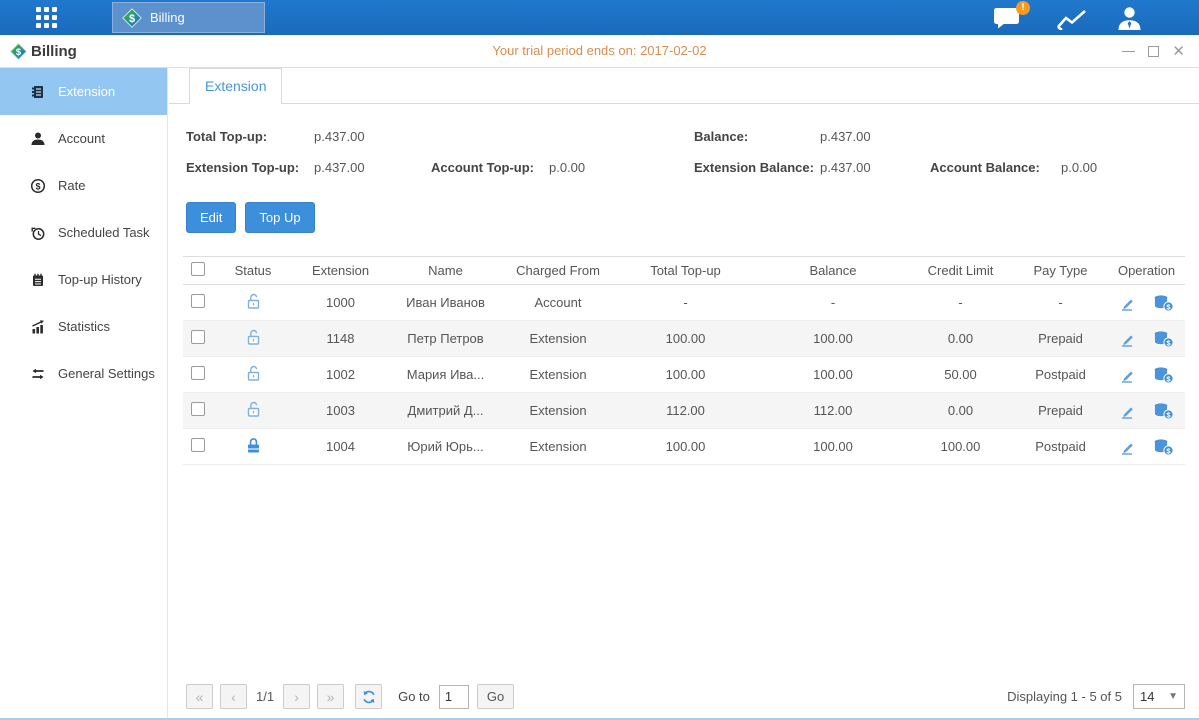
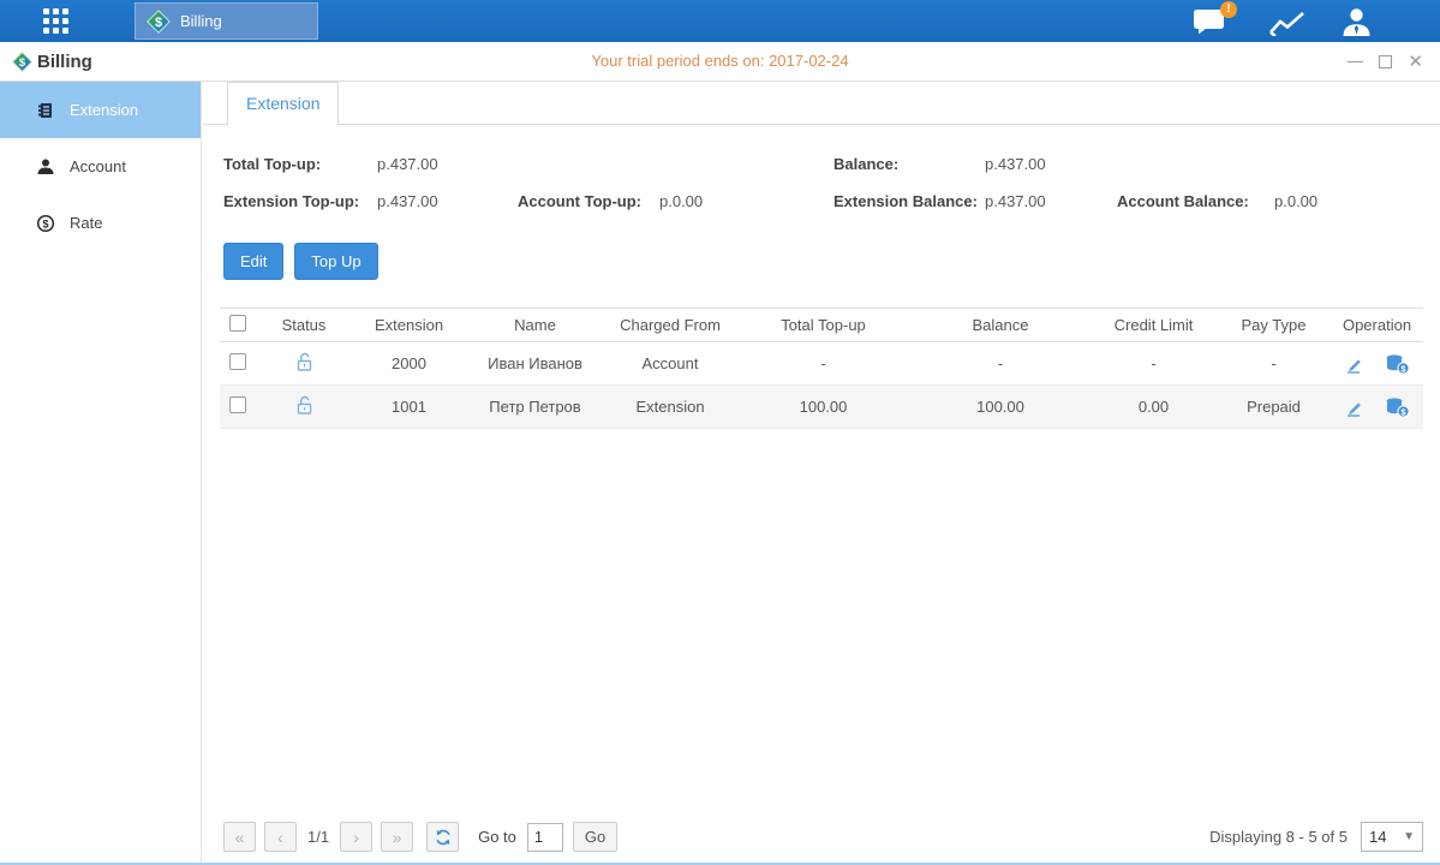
  $
  Billing
  !
  $
  Billing
- Your trial period ends on: 2017-02-02
+ Your trial period ends on: 2017-02-24
  ✕
  Extension
  Account
  $
  Rate
- Scheduled Task
- Top-up History
- Statistics
- General Settings
  Extension
  Total Top-up:
  p.437.00
  Extension Top-up:
  p.437.00
  Account Top-up:
  p.0.00
  Balance:
  p.437.00
  Extension Balance:
  p.437.00
  Account Balance:
  p.0.00
  Edit
  Top Up
  	Status	Extension	Name	Charged From	Total Top-up	Balance	Credit Limit	Pay Type	Operation
- 		1000	Иван Иванов	Account	-	-	-	-	$
+ 		2000	Иван Иванов	Account	-	-	-	-	$
- 		1148	Петр Петров	Extension	100.00	100.00	0.00	Prepaid	$
+ 		1001	Петр Петров	Extension	100.00	100.00	0.00	Prepaid	$
- 		1002	Мария Ива...	Extension	100.00	100.00	50.00	Postpaid	$
- 		1003	Дмитрий Д...	Extension	112.00	112.00	0.00	Prepaid	$
- 		1004	Юрий Юрь...	Extension	100.00	100.00	100.00	Postpaid	$
  «
  ‹
  1/1
  ›
  »
  Go to
  1
  Go
- Displaying 1 - 5 of 5
+ Displaying 8 - 5 of 5
  14
  ▼
